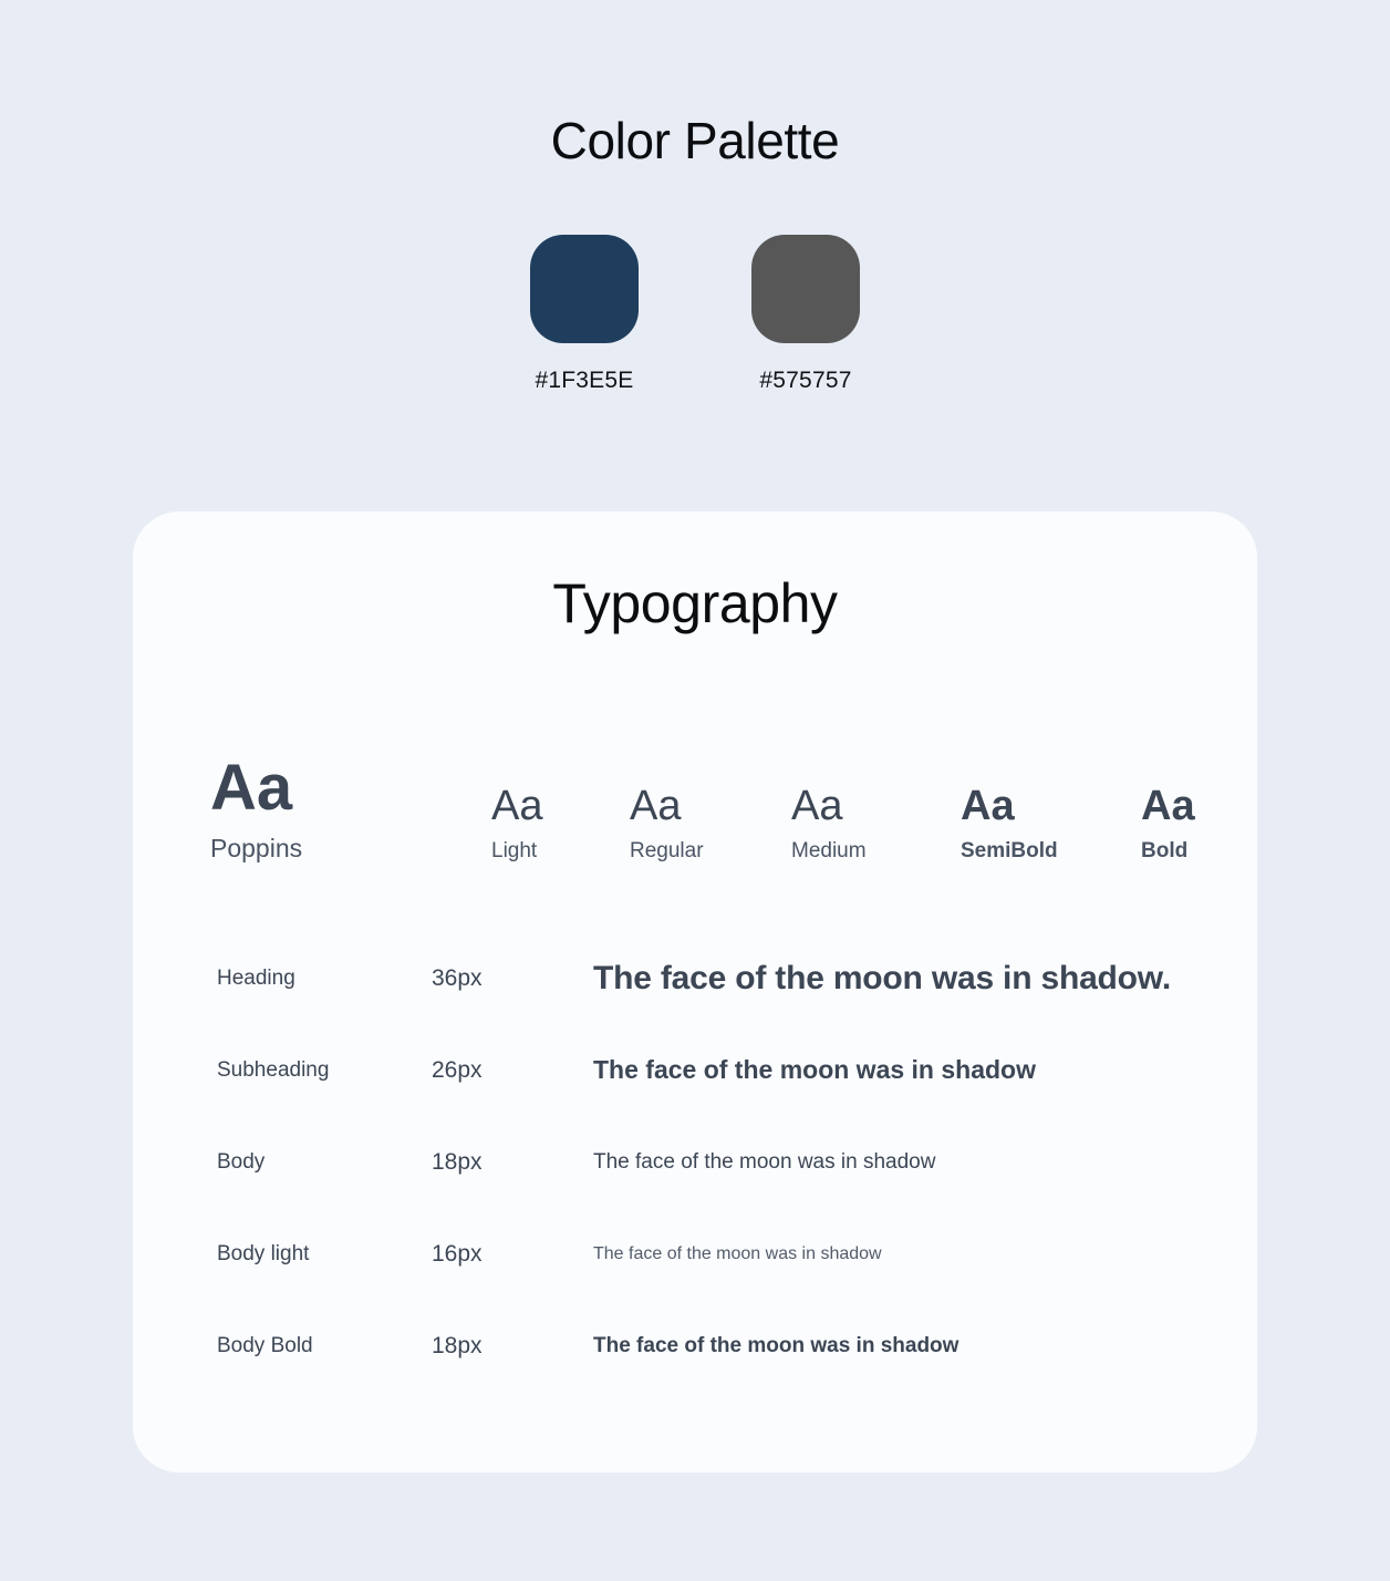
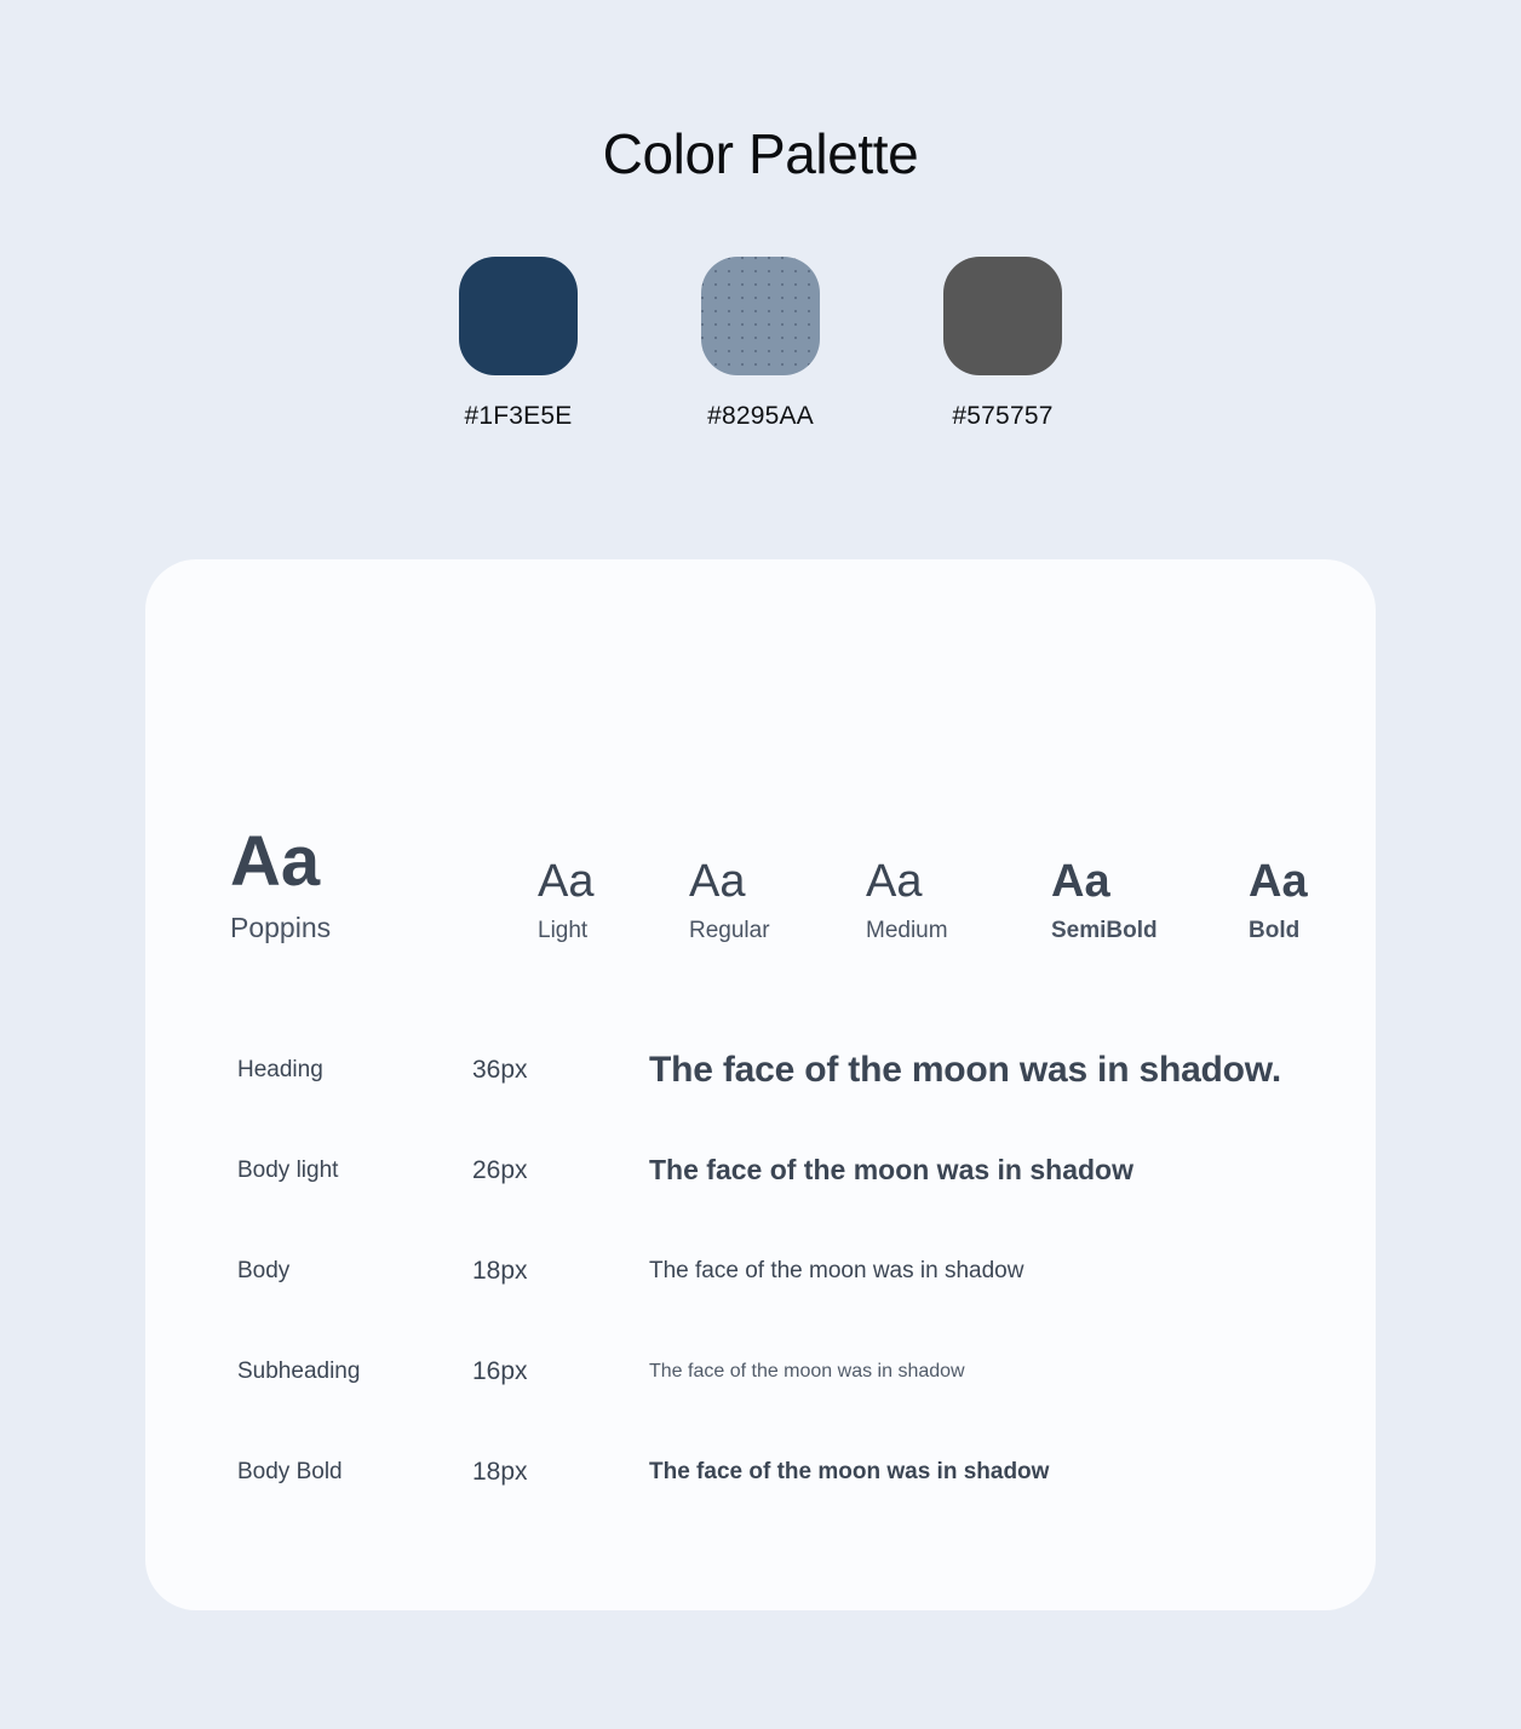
  Color Palette
  #1F3E5E
+ #8295AA
  #575757
- Typography
  Aa
  Poppins
  Aa
  Light
  Aa
  Regular
  Aa
  Medium
  Aa
  SemiBold
  Aa
  Bold
  Heading
  36px
  The face of the moon was in shadow.
- Subheading
+ Body light
  26px
  The face of the moon was in shadow
  Body
  18px
  The face of the moon was in shadow
- Body light
+ Subheading
  16px
  The face of the moon was in shadow
  Body Bold
  18px
  The face of the moon was in shadow
